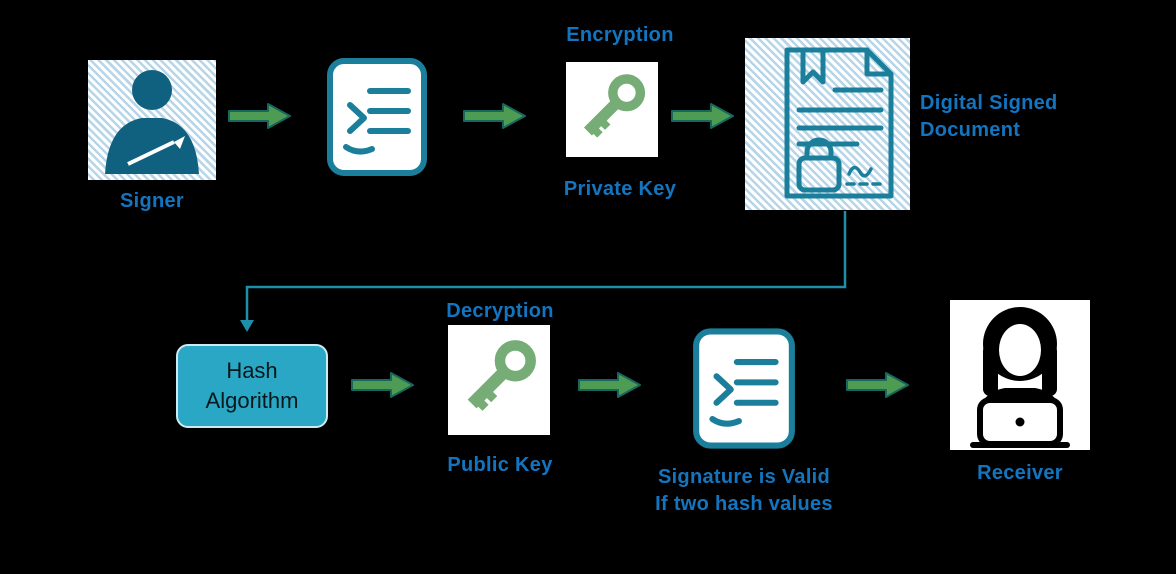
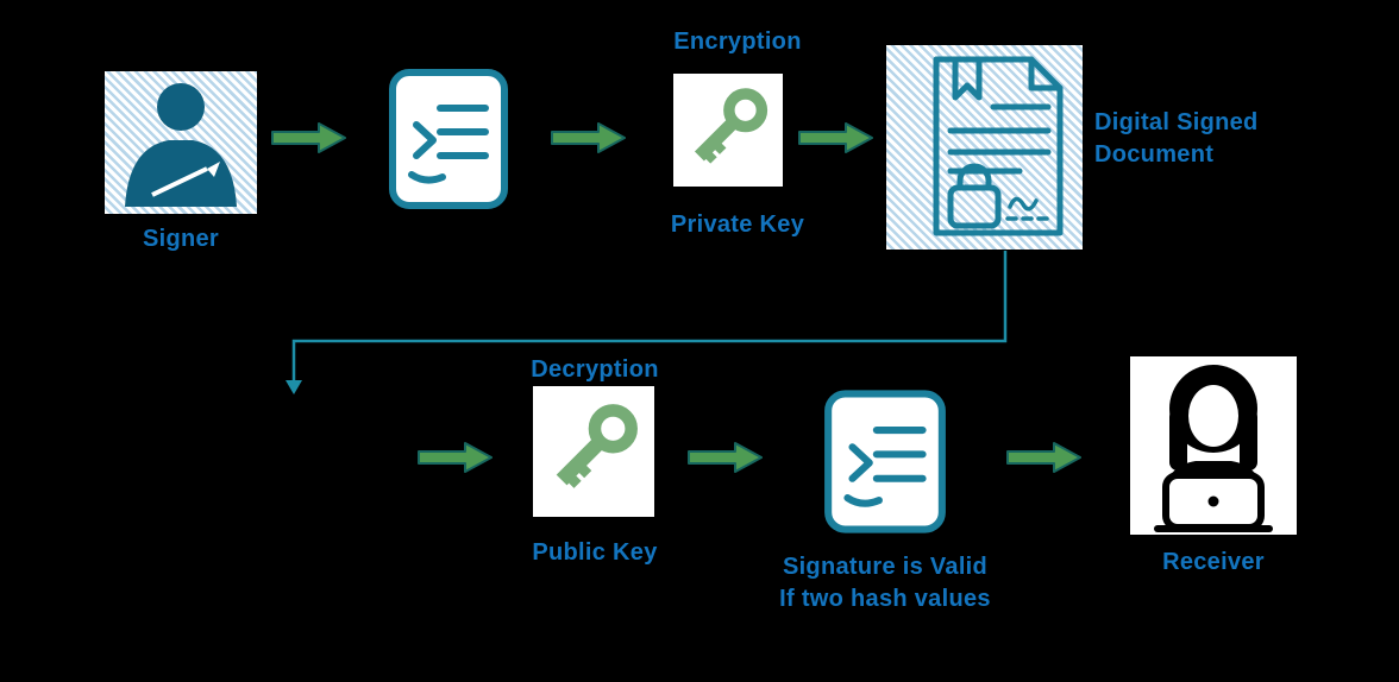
  Signer
  Encryption
  Private Key
  Digital Signed
  Document
- Hash
- Algorithm
  Decryption
  Public Key
  Signature is Valid
  If two hash values
  Receiver
